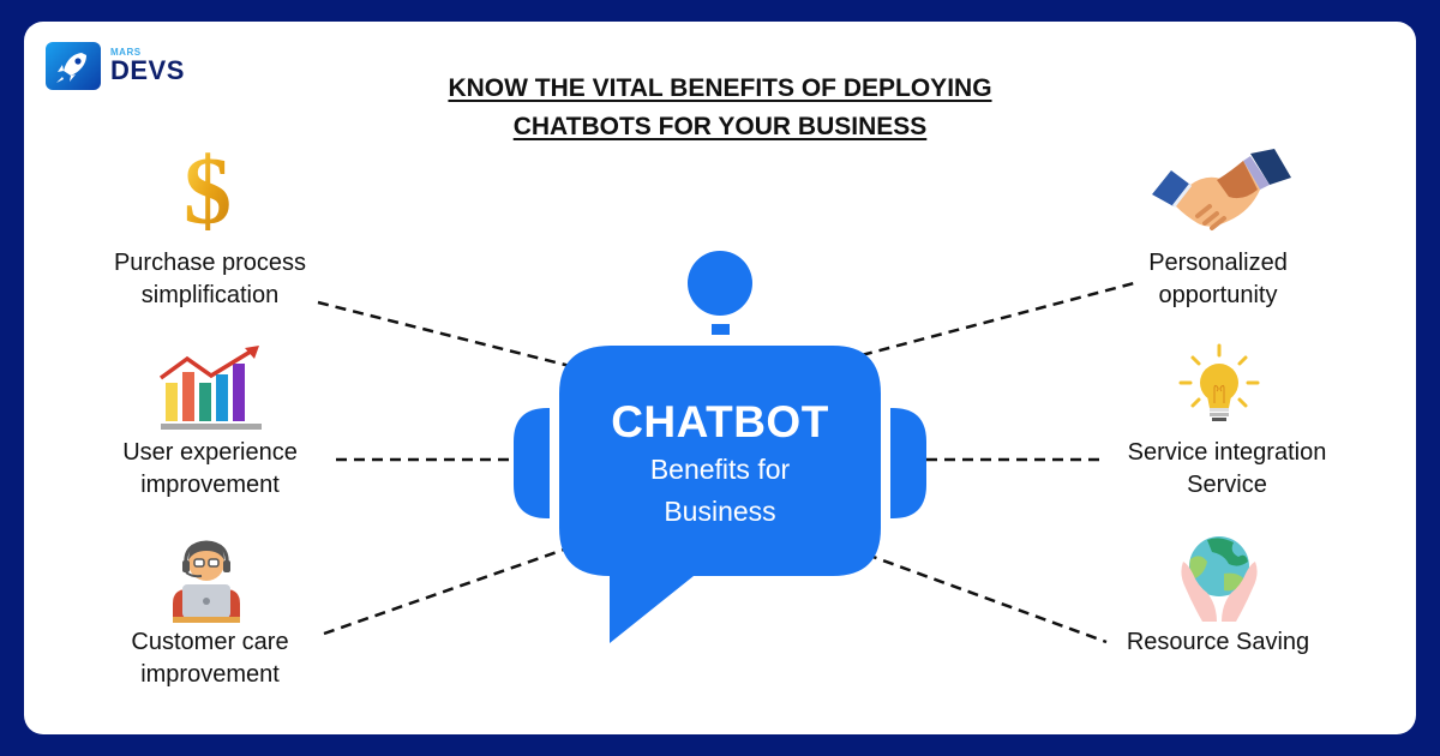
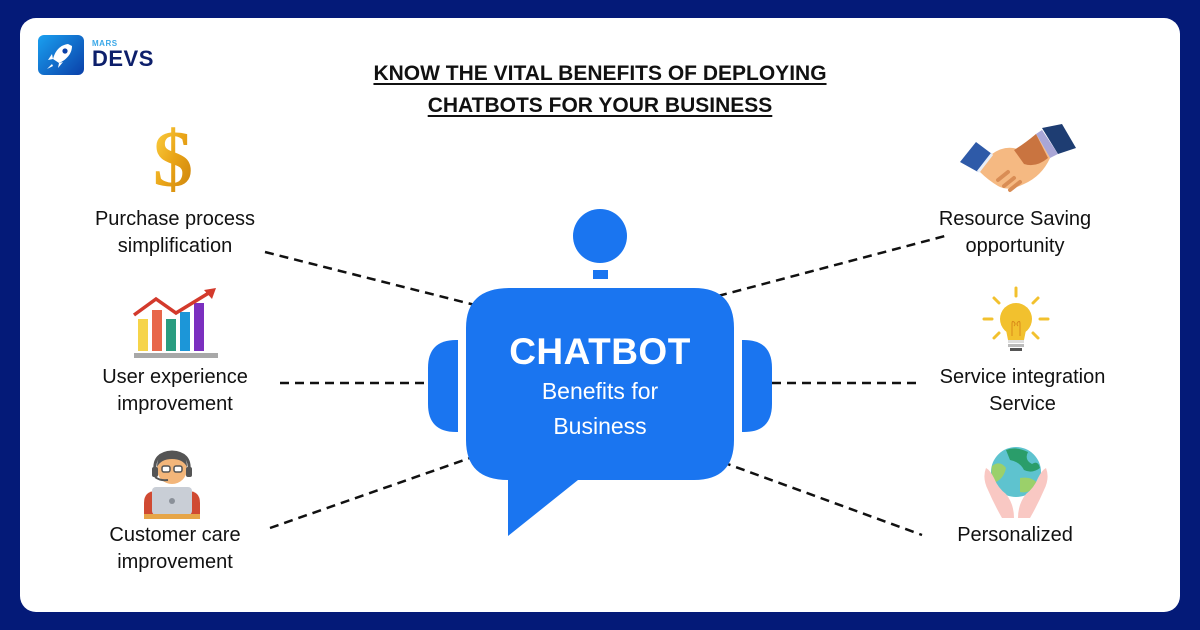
  MARS
  DEVS
  KNOW THE VITAL BENEFITS OF DEPLOYING
  CHATBOTS FOR YOUR BUSINESS
  CHATBOT
  Benefits for
  Business
  $
  Purchase process
  simplification
  User experience
  improvement
  Customer care
  improvement
- Personalized
+ Resource Saving
  opportunity
  Service integration
  Service
- Resource Saving
+ Personalized
